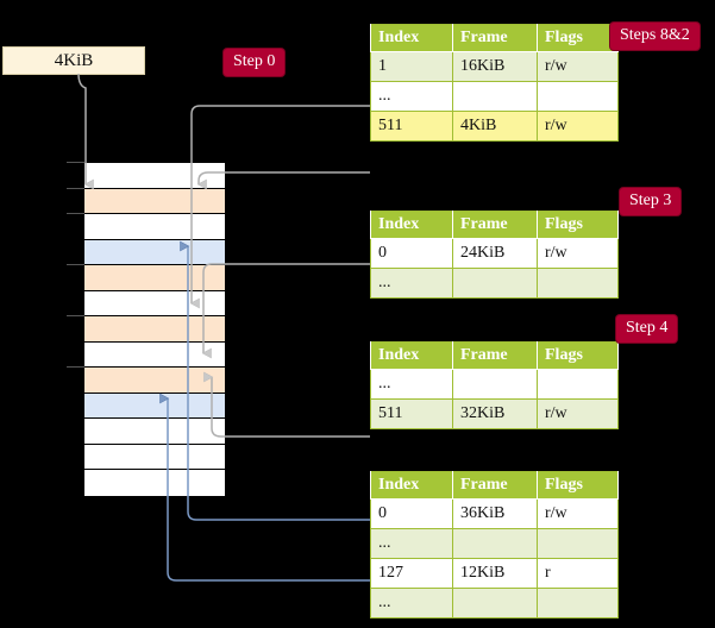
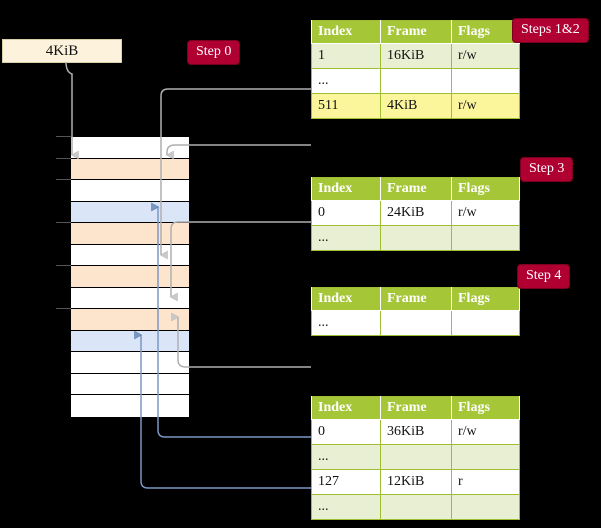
  4KiB
  Index	Frame	Flags
  1	16KiB	r/w
  ...
  511	4KiB	r/w
  Index	Frame	Flags
  0	24KiB	r/w
  ...
  Index	Frame	Flags
  ...
- 511	32KiB	r/w
  Index	Frame	Flags
  0	36KiB	r/w
  ...
  127	12KiB	r
  ...
  Step 0
- Steps 8&2
+ Steps 1&2
  Step 3
  Step 4
